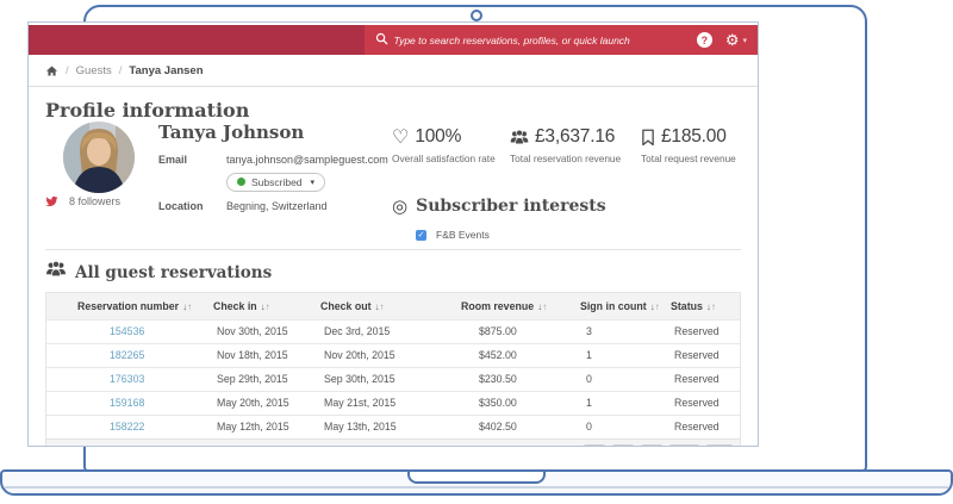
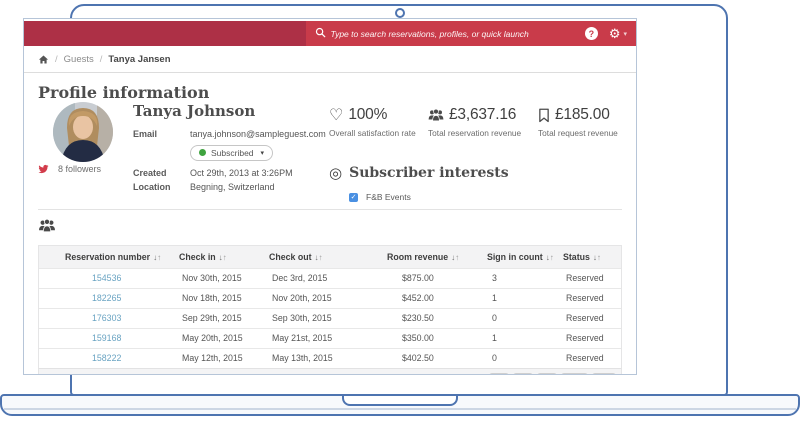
  Type to search reservations, profiles, or quick launch
  ?
  ⚙
  /
  Guests
  /
  Tanya Jansen
  Profile information
  8 followers
  Tanya Johnson
  Email
  tanya.johnson@sampleguest.com
  Subscribed
+ Created
+ Oct 29th, 2013 at 3:26PM
  Location
  Begning, Switzerland
  ♡
  100%
  Overall satisfaction rate
  £3,637.16
  Total reservation revenue
  £185.00
  Total request revenue
  ◎
  Subscriber interests
  F&B Events
- All guest reservations
  Reservation number ↓↑	Check in ↓↑	Check out ↓↑	Room revenue ↓↑	Sign in count ↓↑	Status ↓↑
  154536	Nov 30th, 2015	Dec 3rd, 2015	$875.00	3	Reserved
  182265	Nov 18th, 2015	Nov 20th, 2015	$452.00	1	Reserved
  176303	Sep 29th, 2015	Sep 30th, 2015	$230.50	0	Reserved
  159168	May 20th, 2015	May 21st, 2015	$350.00	1	Reserved
  158222	May 12th, 2015	May 13th, 2015	$402.50	0	Reserved
